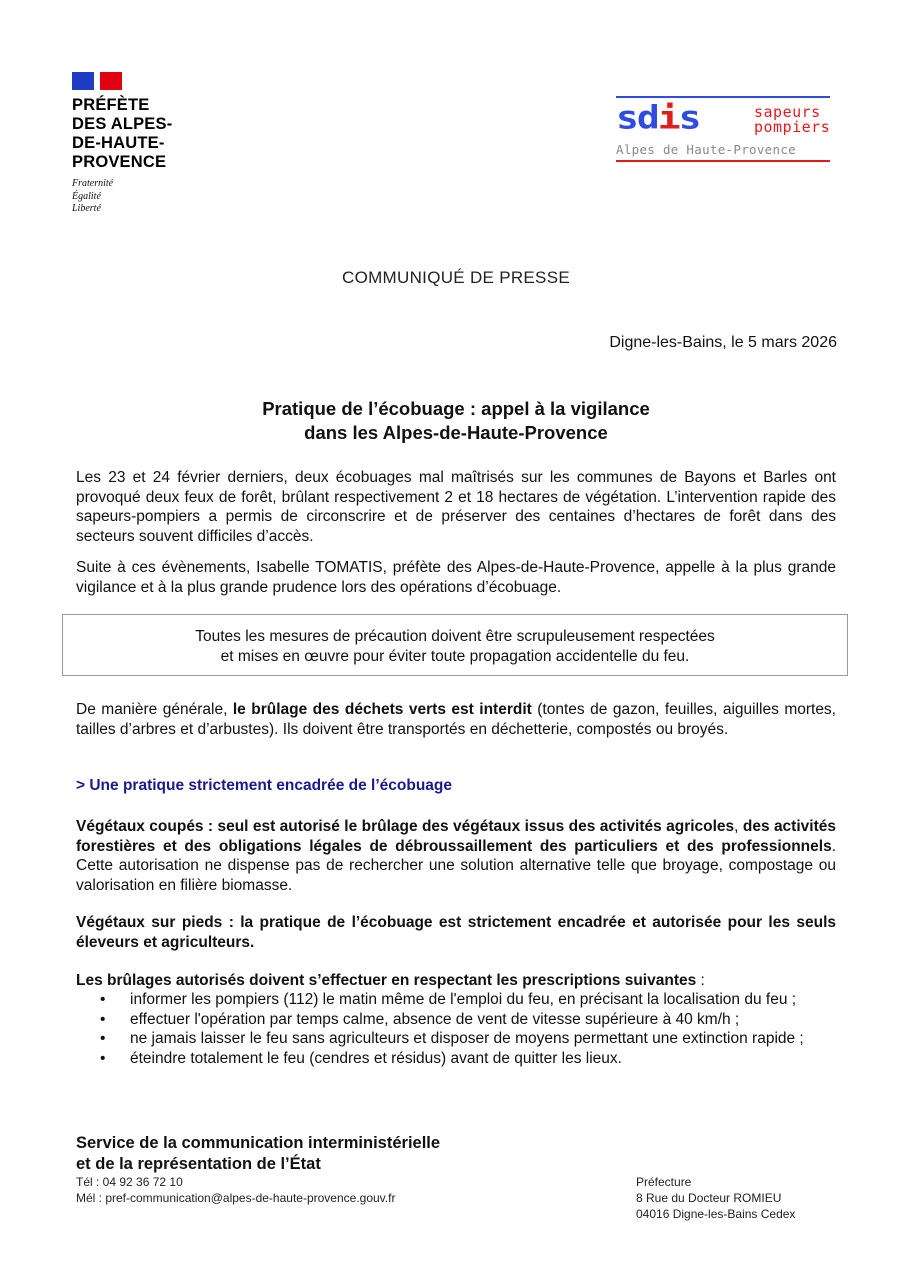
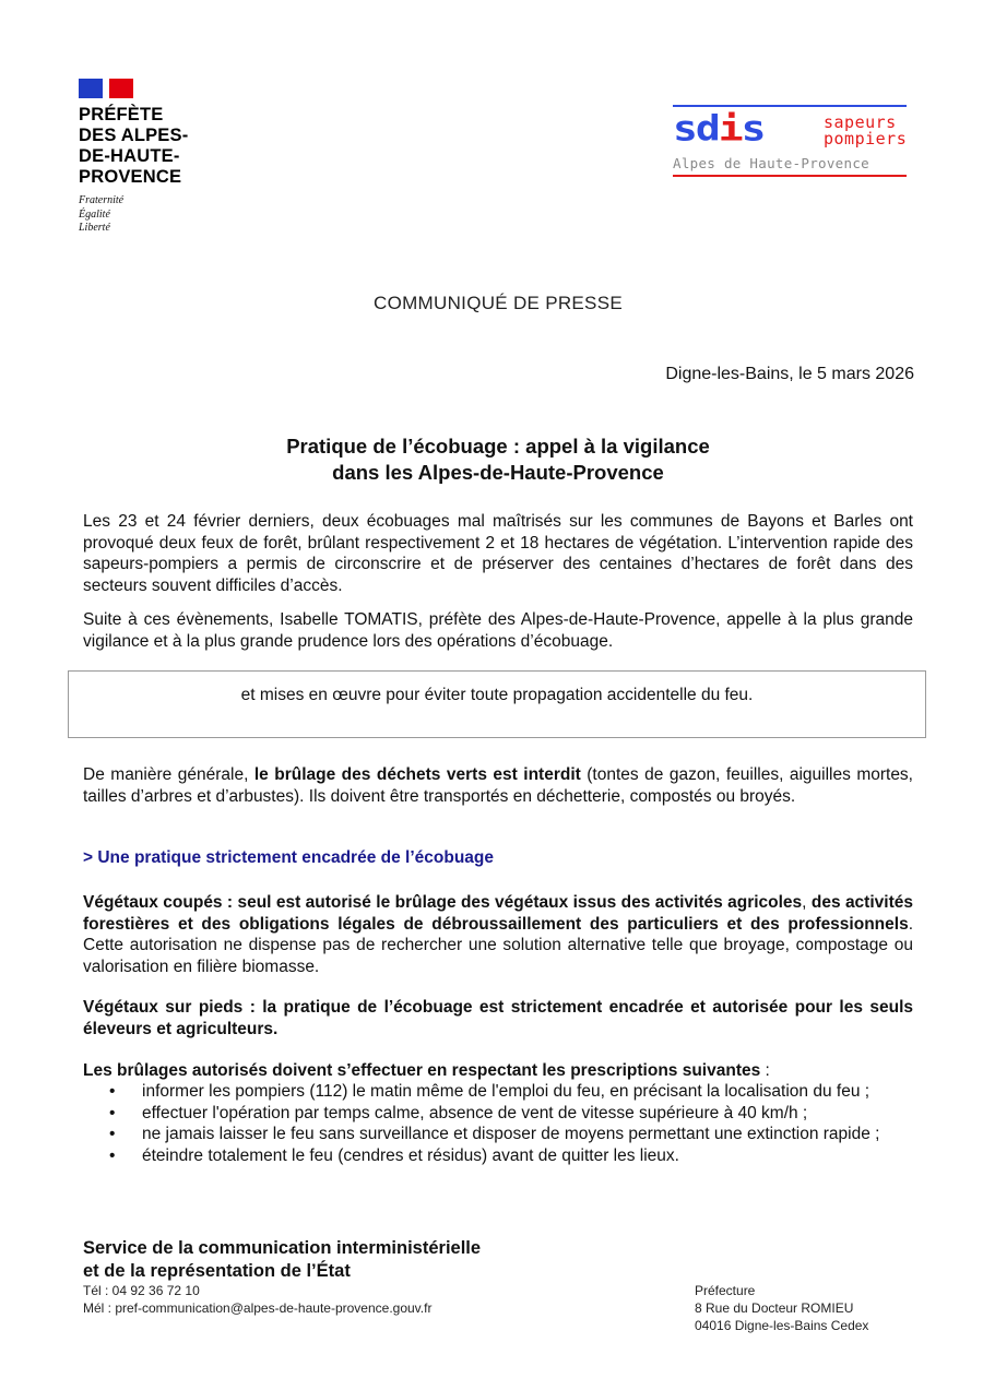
  PRÉFÈTE
  DES ALPES-
  DE-HAUTE-
  PROVENCE
  Fraternité
  Égalité
  Liberté
  sdis
  sapeurs
  pompiers
  Alpes de Haute-Provence
  COMMUNIQUÉ DE PRESSE
  Digne-les-Bains, le 5 mars 2026
  Pratique de l’écobuage : appel à la vigilance
  dans les Alpes-de-Haute-Provence
  Les 23 et 24 février derniers, deux écobuages mal maîtrisés sur les communes de Bayons et Barles ont provoqué deux feux de forêt, brûlant respectivement 2 et 18 hectares de végétation. L’intervention rapide des sapeurs-pompiers a permis de circonscrire et de préserver des centaines d’hectares de forêt dans des secteurs souvent difficiles d’accès.
  Suite à ces évènements, Isabelle TOMATIS, préfète des Alpes-de-Haute-Provence, appelle à la plus grande vigilance et à la plus grande prudence lors des opérations d’écobuage.
- Toutes les mesures de précaution doivent être scrupuleusement respectées
  et mises en œuvre pour éviter toute propagation accidentelle du feu.
  De manière générale, le brûlage des déchets verts est interdit (tontes de gazon, feuilles, aiguilles mortes, tailles d’arbres et d’arbustes). Ils doivent être transportés en déchetterie, compostés ou broyés.
  > Une pratique strictement encadrée de l’écobuage
  Végétaux coupés : seul est autorisé le brûlage des végétaux issus des activités agricoles, des activités forestières et des obligations légales de débroussaillement des particuliers et des professionnels. Cette autorisation ne dispense pas de rechercher une solution alternative telle que broyage, compostage ou valorisation en filière biomasse.
  Végétaux sur pieds : la pratique de l’écobuage est strictement encadrée et autorisée pour les seuls éleveurs et agriculteurs.
  Les brûlages autorisés doivent s’effectuer en respectant les prescriptions suivantes :
  •
  informer les pompiers (112) le matin même de l'emploi du feu, en précisant la localisation du feu ;
  •
  effectuer l'opération par temps calme, absence de vent de vitesse supérieure à 40 km/h ;
  •
- ne jamais laisser le feu sans agriculteurs et disposer de moyens permettant une extinction rapide ;
+ ne jamais laisser le feu sans surveillance et disposer de moyens permettant une extinction rapide ;
  •
  éteindre totalement le feu (cendres et résidus) avant de quitter les lieux.
  Service de la communication interministérielle
  et de la représentation de l’État
  Tél : 04 92 36 72 10
  Mél : pref-communication@alpes-de-haute-provence.gouv.fr
  Préfecture
  8 Rue du Docteur ROMIEU
  04016 Digne-les-Bains Cedex
